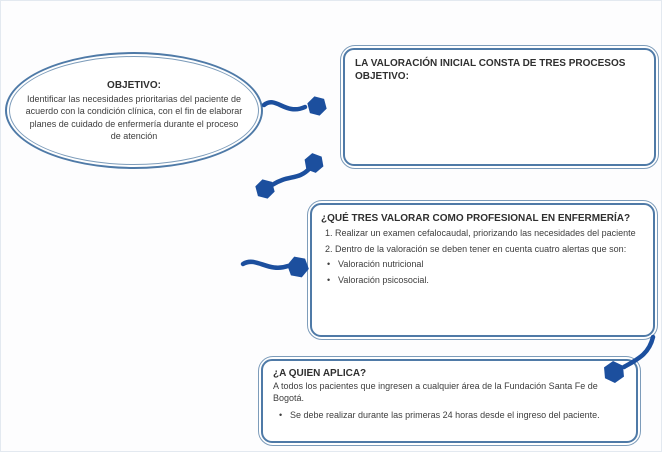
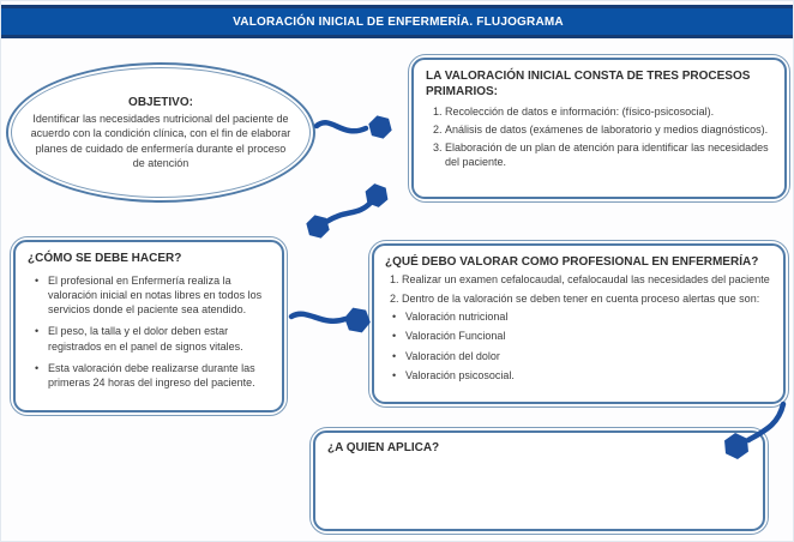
+ VALORACIÓN INICIAL DE ENFERMERÍA. FLUJOGRAMA
  OBJETIVO:
- Identificar las necesidades prioritarias del paciente de acuerdo con la condición clínica, con el fin de elaborar planes de cuidado de enfermería durante el proceso de atención
+ Identificar las necesidades nutricional del paciente de acuerdo con la condición clínica, con el fin de elaborar planes de cuidado de enfermería durante el proceso de atención
- LA VALORACIÓN INICIAL CONSTA DE TRES PROCESOS OBJETIVO:
+ LA VALORACIÓN INICIAL CONSTA DE TRES PROCESOS PRIMARIOS:
+ Recolección de datos e información: (físico-psicosocial).
+ Análisis de datos (exámenes de laboratorio y medios diagnósticos).
+ Elaboración de un plan de atención para identificar las necesidades del paciente.
+ ¿CÓMO SE DEBE HACER?
+ El profesional en Enfermería realiza la valoración inicial en notas libres en todos los servicios donde el paciente sea atendido.
+ El peso, la talla y el dolor deben estar registrados en el panel de signos vitales.
+ Esta valoración debe realizarse durante las primeras 24 horas del ingreso del paciente.
- ¿QUÉ TRES VALORAR COMO PROFESIONAL EN ENFERMERÍA?
+ ¿QUÉ DEBO VALORAR COMO PROFESIONAL EN ENFERMERÍA?
- Realizar un examen cefalocaudal, priorizando las necesidades del paciente
+ Realizar un examen cefalocaudal, cefalocaudal las necesidades del paciente
- Dentro de la valoración se deben tener en cuenta cuatro alertas que son:
+ Dentro de la valoración se deben tener en cuenta proceso alertas que son:
  Valoración nutricional
+ Valoración Funcional
+ Valoración del dolor
  Valoración psicosocial.
  ¿A QUIEN APLICA?
- A todos los pacientes que ingresen a cualquier área de la Fundación Santa Fe de Bogotá.
- Se debe realizar durante las primeras 24 horas desde el ingreso del paciente.
